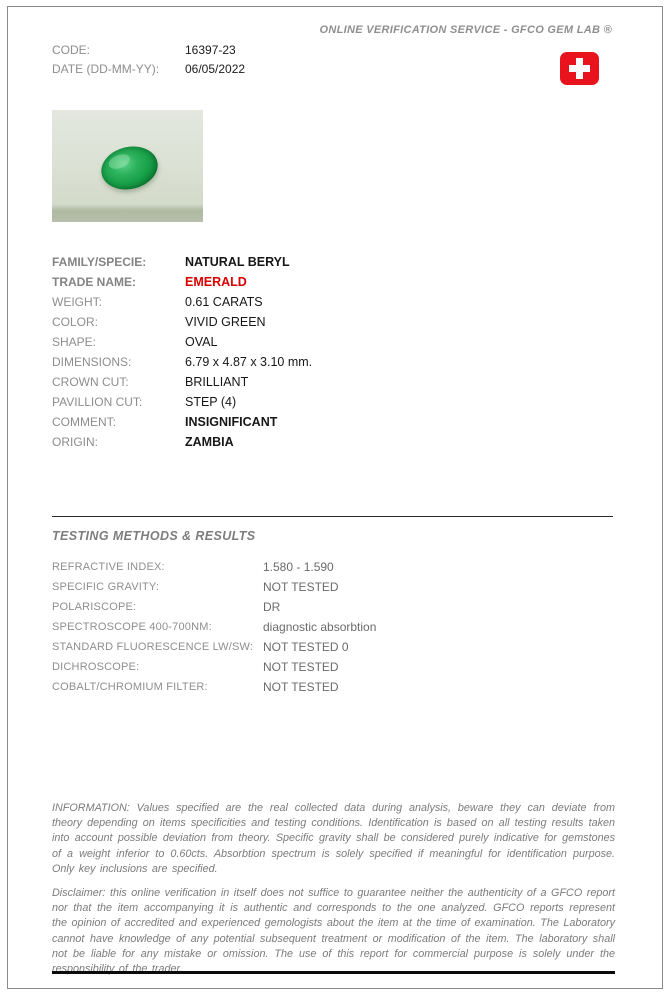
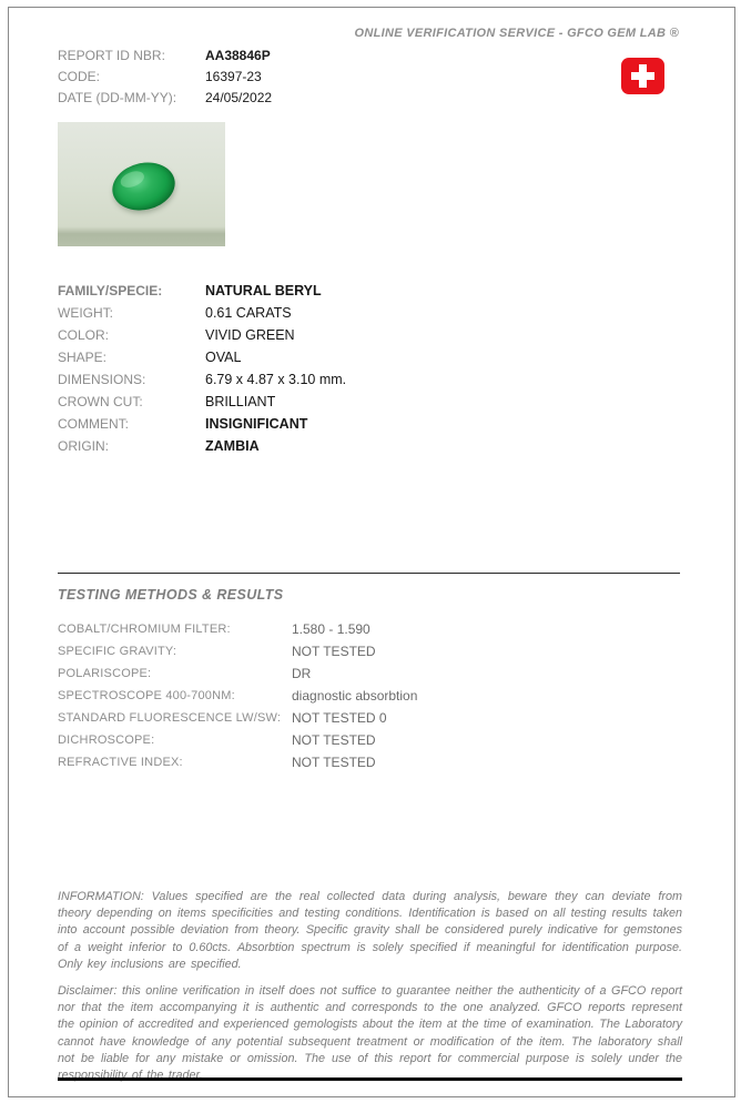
  ONLINE VERIFICATION SERVICE - GFCO GEM LAB ®
+ REPORT ID NBR:
+ AA38846P
  CODE:
  16397-23
  DATE (DD-MM-YY):
- 06/05/2022
+ 24/05/2022
  FAMILY/SPECIE:
  NATURAL BERYL
- TRADE NAME:
- EMERALD
  WEIGHT:
  0.61 CARATS
  COLOR:
  VIVID GREEN
  SHAPE:
  OVAL
  DIMENSIONS:
  6.79 x 4.87 x 3.10 mm.
  CROWN CUT:
  BRILLIANT
- PAVILLION CUT:
- STEP (4)
  COMMENT:
  INSIGNIFICANT
  ORIGIN:
  ZAMBIA
  TESTING METHODS & RESULTS
- REFRACTIVE INDEX:
+ COBALT/CHROMIUM FILTER:
  1.580 - 1.590
  SPECIFIC GRAVITY:
  NOT TESTED
  POLARISCOPE:
  DR
  SPECTROSCOPE 400-700NM:
  diagnostic absorbtion
  STANDARD FLUORESCENCE LW/SW:
  NOT TESTED 0
  DICHROSCOPE:
  NOT TESTED
- COBALT/CHROMIUM FILTER:
+ REFRACTIVE INDEX:
  NOT TESTED
  INFORMATION: Values specified are the real collected data during analysis, beware they can deviate from theory depending on items specificities and testing conditions. Identification is based on all testing results taken into account possible deviation from theory. Specific gravity shall be considered purely indicative for gemstones of a weight inferior to 0.60cts. Absorbtion spectrum is solely specified if meaningful for identification purpose. Only key inclusions are specified.
  Disclaimer: this online verification in itself does not suffice to guarantee neither the authenticity of a GFCO report nor that the item accompanying it is authentic and corresponds to the one analyzed. GFCO reports represent the opinion of accredited and experienced gemologists about the item at the time of examination. The Laboratory cannot have knowledge of any potential subsequent treatment or modification of the item. The laboratory shall not be liable for any mistake or omission. The use of this report for commercial purpose is solely under the responsibility of the trader.
